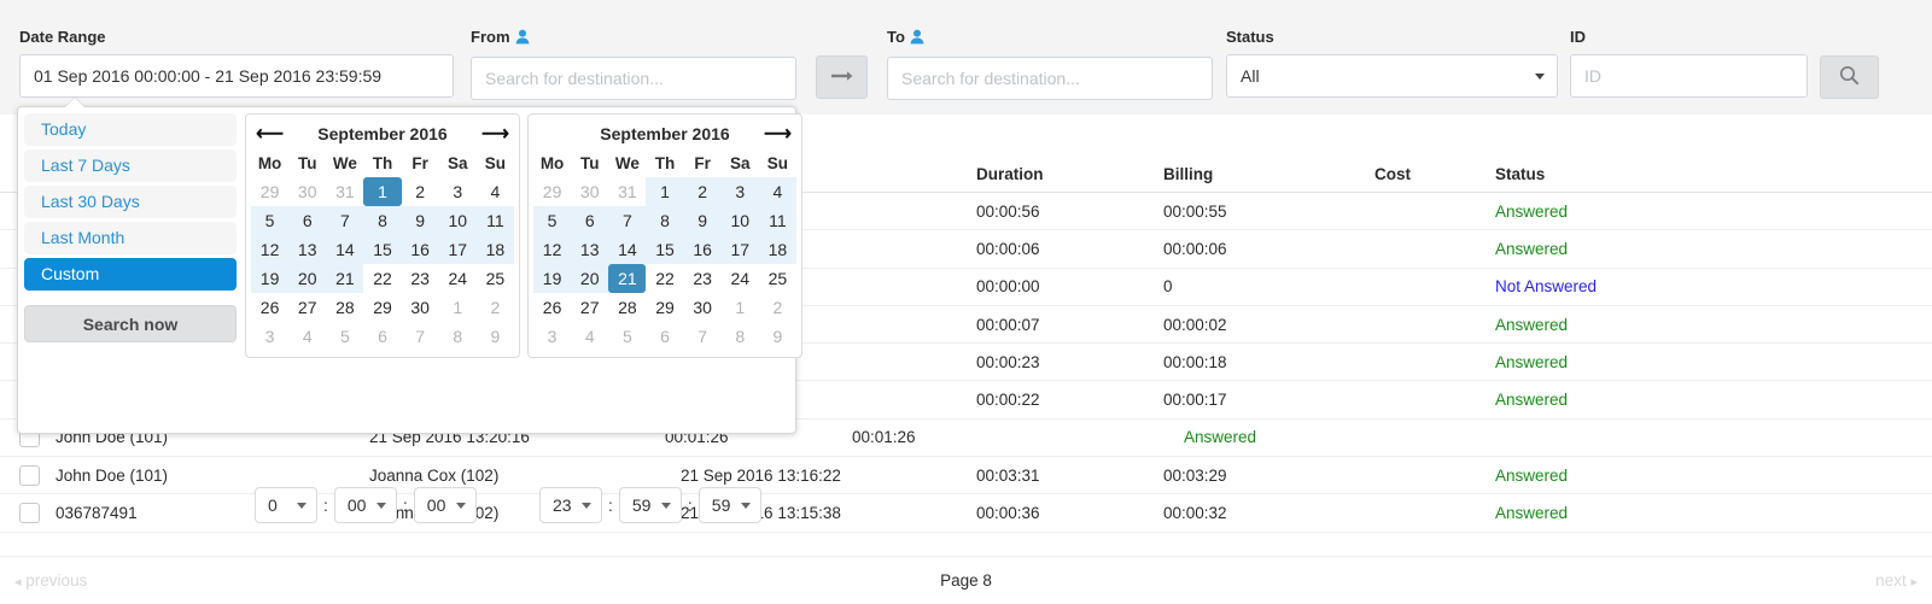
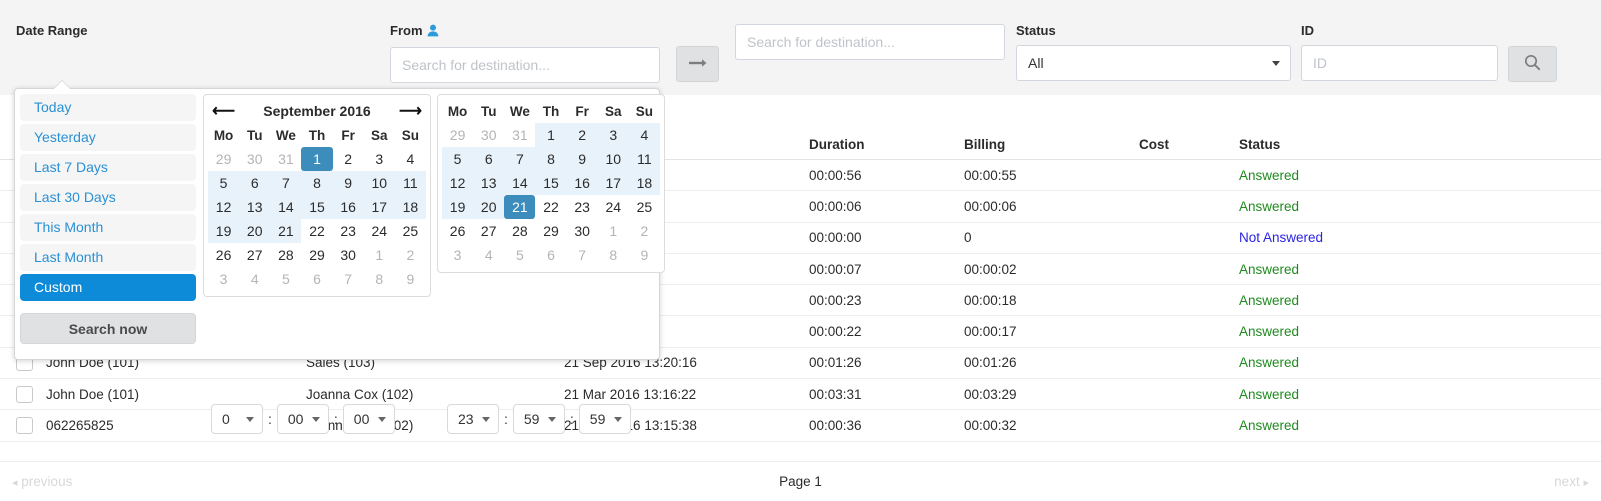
  Date Range
- 01 Sep 2016 00:00:00 - 21 Sep 2016 23:59:59
  From
  Search for destination...
- To
  Search for destination...
  Status
  All
  ID
  ID
  Duration
  Billing
  Cost
  Status
  00:00:56
  00:00:55
  Answered
  00:00:06
  00:00:06
  Answered
  00:00:00
  0
  Not Answered
  00:00:07
  00:00:02
  Answered
  00:00:23
  00:00:18
  Answered
  00:00:22
  00:00:17
  Answered
  John Doe (101)
+ Sales (103)
  21 Sep 2016 13:20:16
  00:01:26
  00:01:26
  Answered
  John Doe (101)
  Joanna Cox (102)
- 21 Sep 2016 13:16:22
+ 21 Mar 2016 13:16:22
  00:03:31
  00:03:29
  Answered
- 036787491
+ 062265825
  00:00:36
  00:00:32
  Answered
  ◂ previous
- Page 8
+ Page 1
  next ▸
  Today
+ Yesterday
  Last 7 Days
  Last 30 Days
+ This Month
  Last Month
  Custom
  Search now
  ⟵	September 2016	⟶
  Mo	Tu	We	Th	Fr	Sa	Su
  29	30	31	1	2	3	4
  5	6	7	8	9	10	11
  12	13	14	15	16	17	18
  19	20	21	22	23	24	25
  26	27	28	29	30	1	2
  3	4	5	6	7	8	9
- 	September 2016	⟶
  Mo	Tu	We	Th	Fr	Sa	Su
  29	30	31	1	2	3	4
  5	6	7	8	9	10	11
  12	13	14	15	16	17	18
  19	20	21	22	23	24	25
  26	27	28	29	30	1	2
  3	4	5	6	7	8	9
  0
  :
  00
  :
  00
  23
  :
  59
  :
  59
